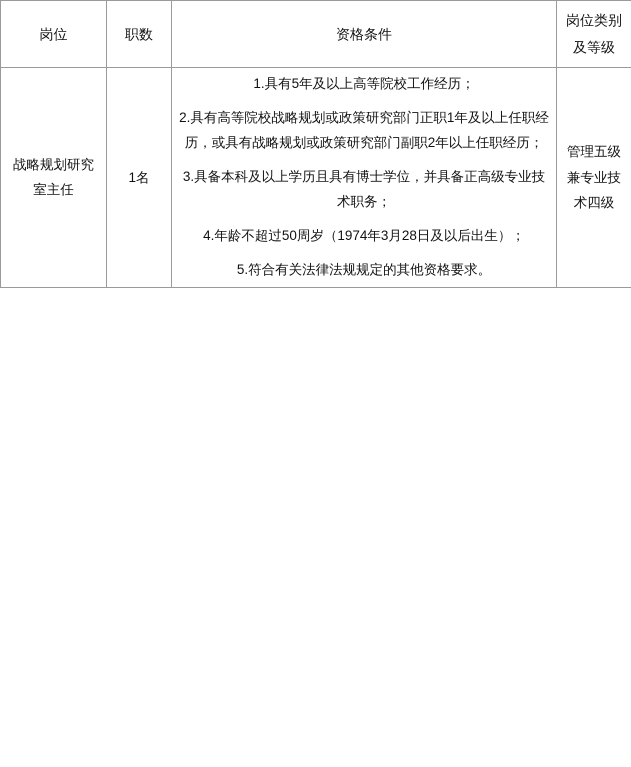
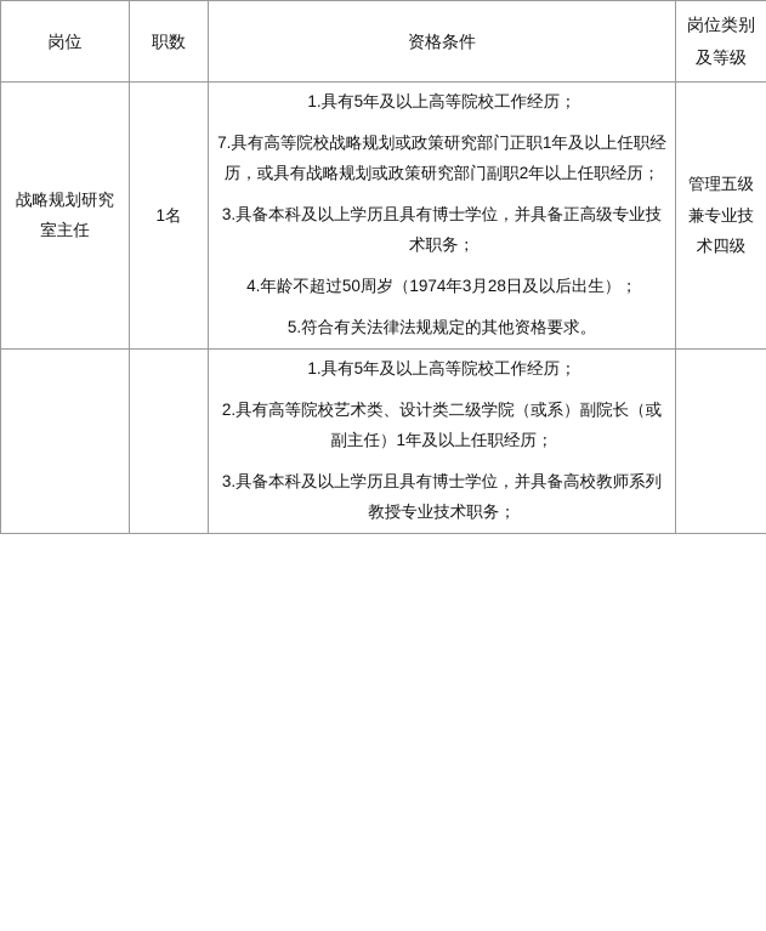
  岗位	职数	资格条件	岗位类别 及等级
- 战略规划研究 室主任	1名	1.具有5年及以上高等院校工作经历； 2.具有高等院校战略规划或政策研究部门正职1年及以上任职经历，或具有战略规划或政策研究部门副职2年以上任职经历； 3.具备本科及以上学历且具有博士学位，并具备正高级专业技术职务； 4.年龄不超过50周岁（1974年3月28日及以后出生）； 5.符合有关法律法规规定的其他资格要求。	管理五级 兼专业技 术四级
+ 战略规划研究 室主任	1名	1.具有5年及以上高等院校工作经历； 7.具有高等院校战略规划或政策研究部门正职1年及以上任职经历，或具有战略规划或政策研究部门副职2年以上任职经历； 3.具备本科及以上学历且具有博士学位，并具备正高级专业技术职务； 4.年龄不超过50周岁（1974年3月28日及以后出生）； 5.符合有关法律法规规定的其他资格要求。	管理五级 兼专业技 术四级
+ 		1.具有5年及以上高等院校工作经历； 2.具有高等院校艺术类、设计类二级学院（或系）副院长（或副主任）1年及以上任职经历； 3.具备本科及以上学历且具有博士学位，并具备高校教师系列教授专业技术职务；
